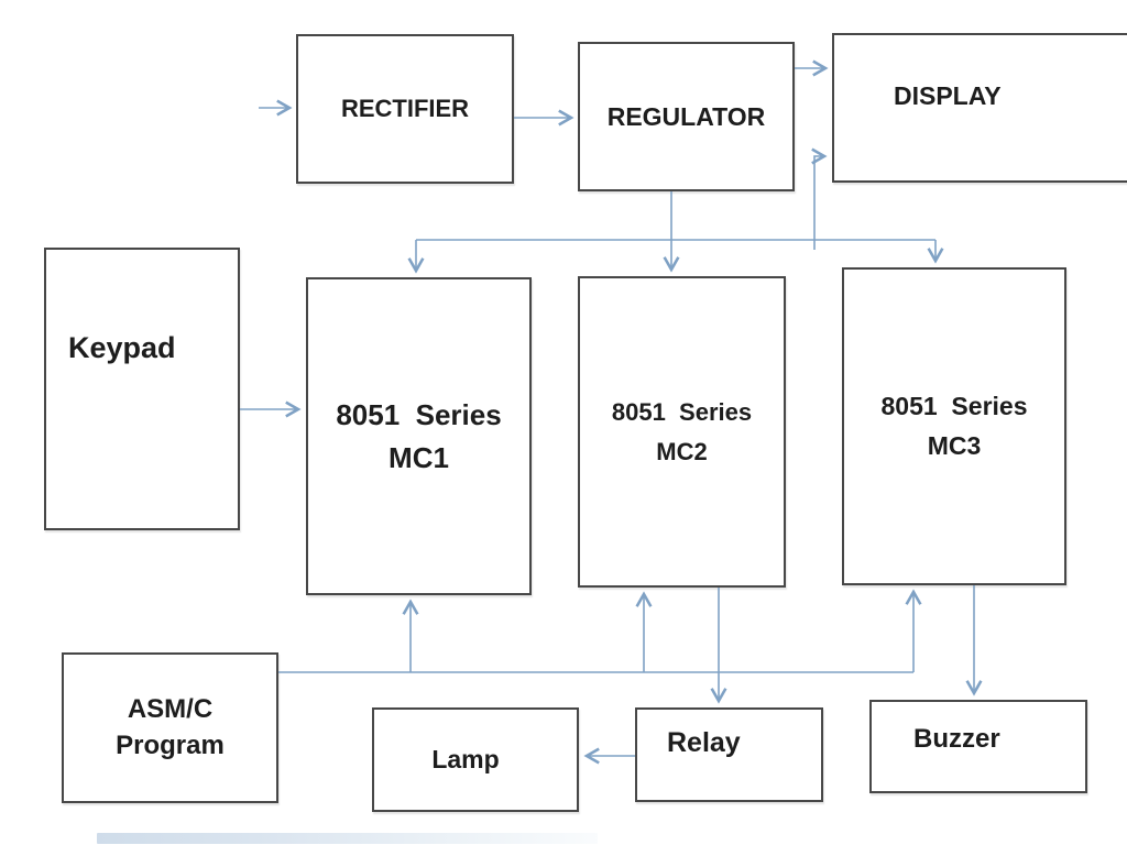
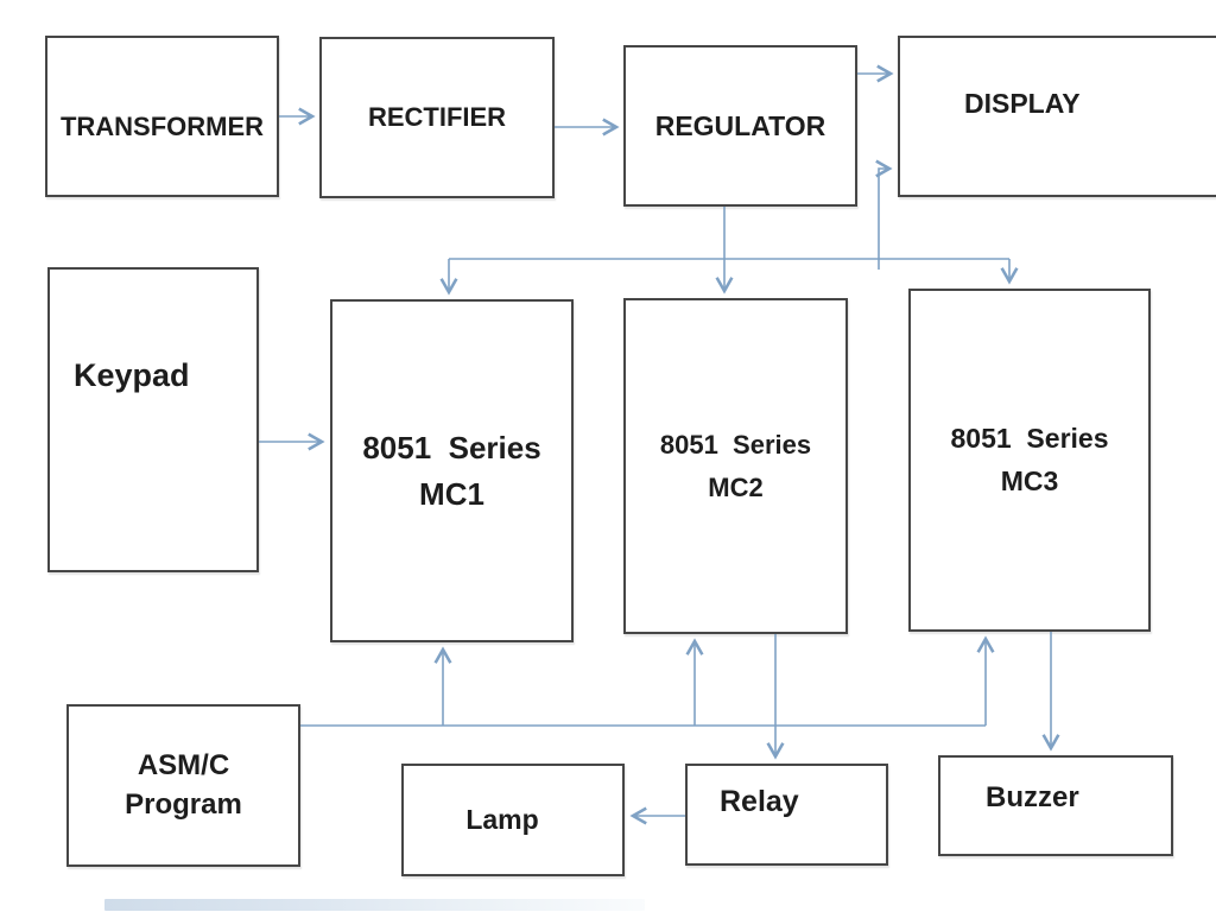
+ TRANSFORMER
  RECTIFIER
  REGULATOR
  DISPLAY
  Keypad
  8051 Series
  MC1
  8051 Series
  MC2
  8051 Series
  MC3
  ASM/C
  Program
  Lamp
  Relay
  Buzzer
